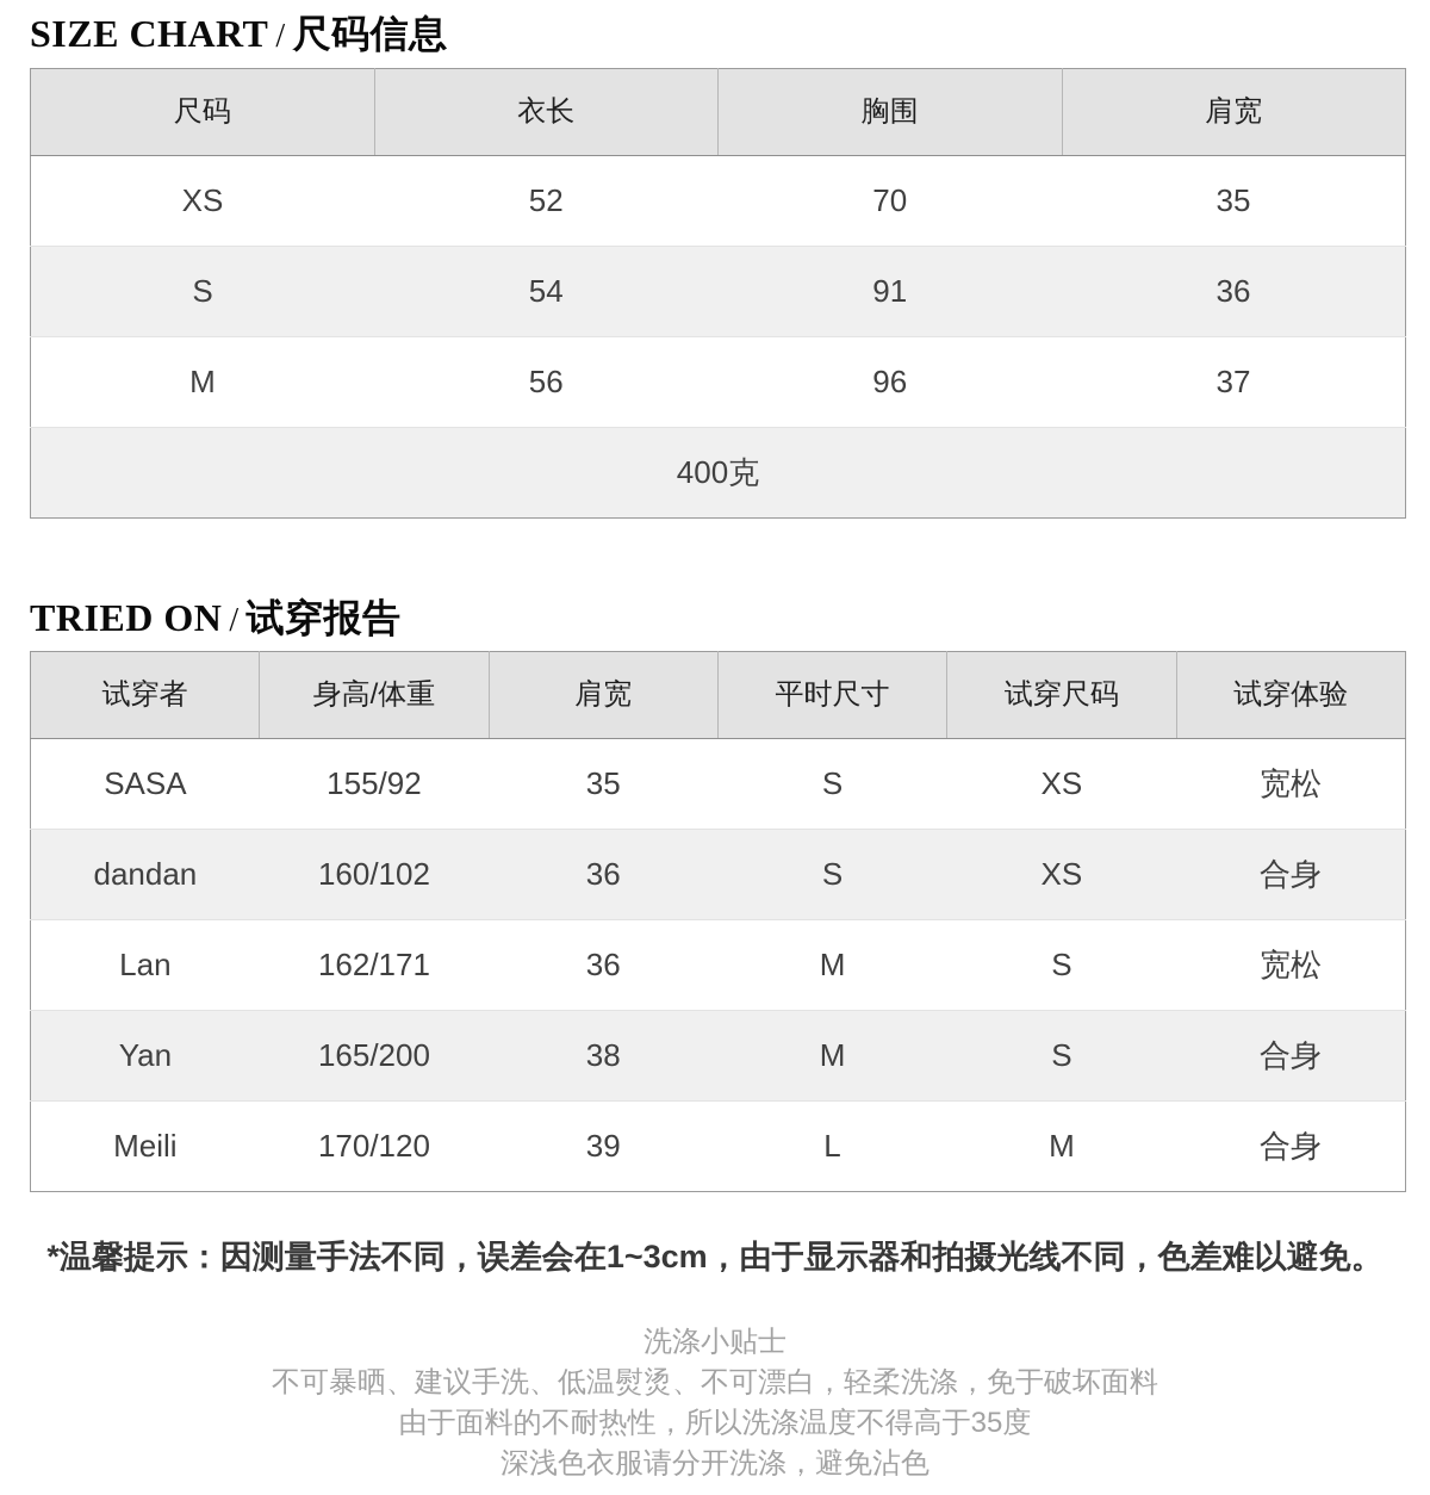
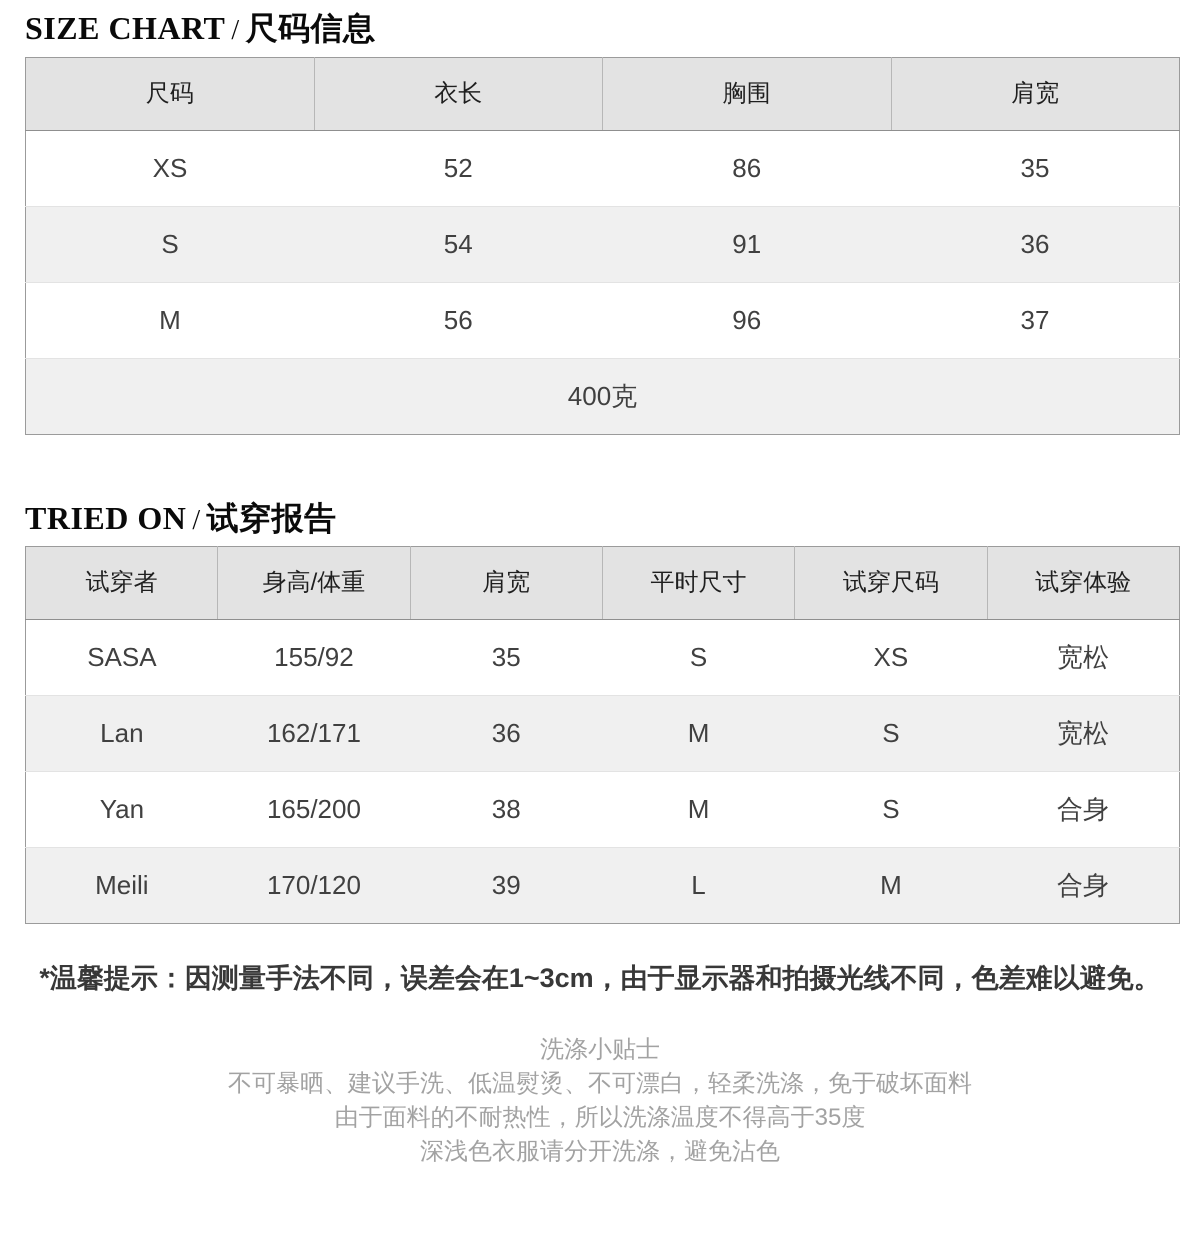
  SIZE CHART / 尺码信息
  尺码	衣长	胸围	肩宽
- XS	52	70	35
+ XS	52	86	35
  S	54	91	36
  M	56	96	37
  400克
  TRIED ON / 试穿报告
  试穿者	身高/体重	肩宽	平时尺寸	试穿尺码	试穿体验
  SASA	155/92	35	S	XS	宽松
- dandan	160/102	36	S	XS	合身
  Lan	162/171	36	M	S	宽松
  Yan	165/200	38	M	S	合身
  Meili	170/120	39	L	M	合身
  *温馨提示：因测量手法不同，误差会在1~3cm，由于显示器和拍摄光线不同，色差难以避免。
  洗涤小贴士
  不可暴晒、建议手洗、低温熨烫、不可漂白，轻柔洗涤，免于破坏面料
  由于面料的不耐热性，所以洗涤温度不得高于35度
  深浅色衣服请分开洗涤，避免沾色
